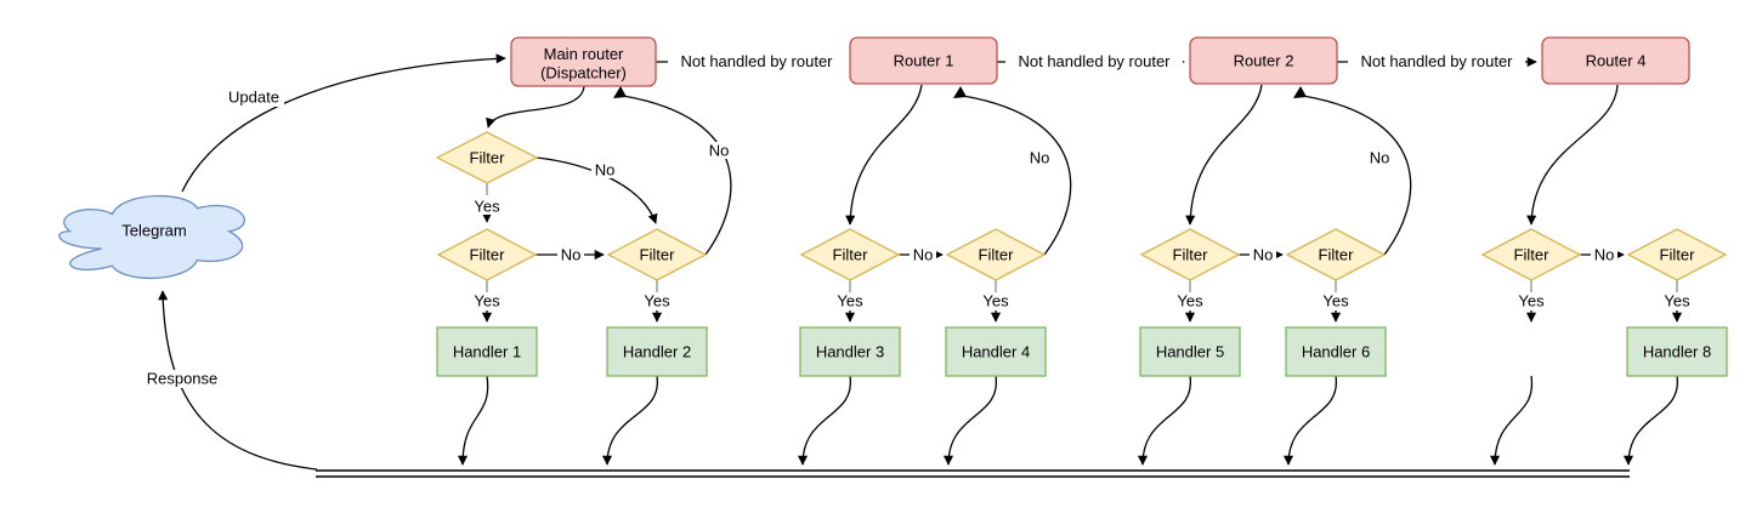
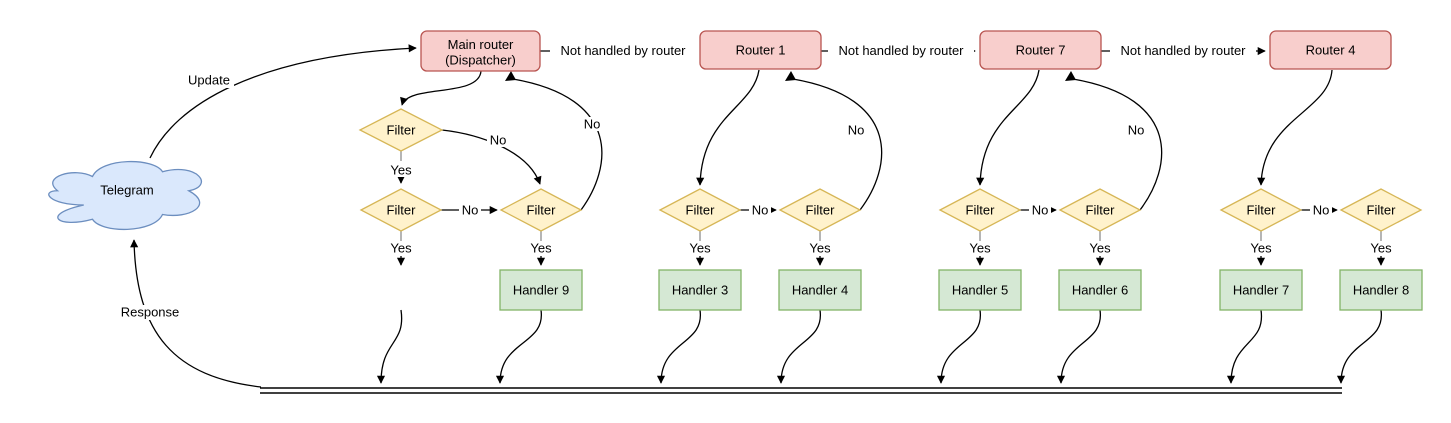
  Telegram
  Main router
  (Dispatcher)
  Router 1
- Router 2
+ Router 7
  Router 4
  Filter
  Filter
  Filter
  Filter
  Filter
  Filter
  Filter
  Filter
  Filter
- Handler 1
- Handler 2
+ Handler 9
  Handler 3
  Handler 4
  Handler 5
  Handler 6
+ Handler 7
  Handler 8
  Update
  Response
  Not handled by router
  Not handled by router
  Not handled by router
  Yes
  Yes
  Yes
  Yes
  Yes
  Yes
  Yes
  Yes
  Yes
  No
  No
  No
  No
  No
  No
  No
  No
